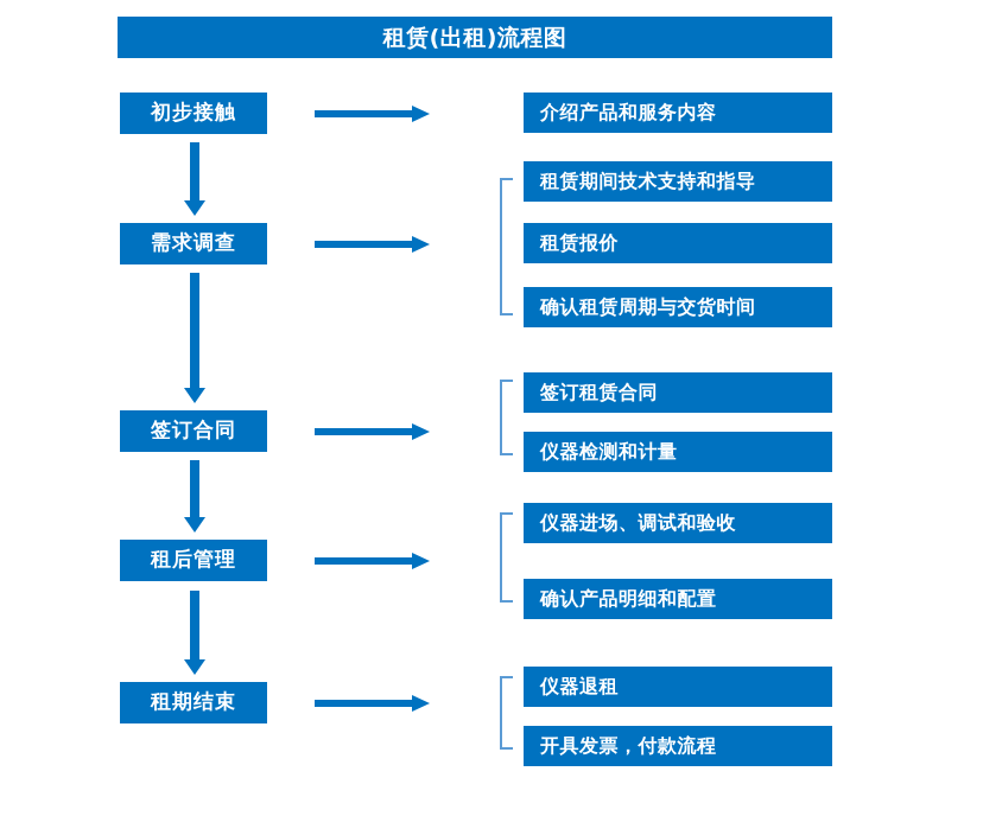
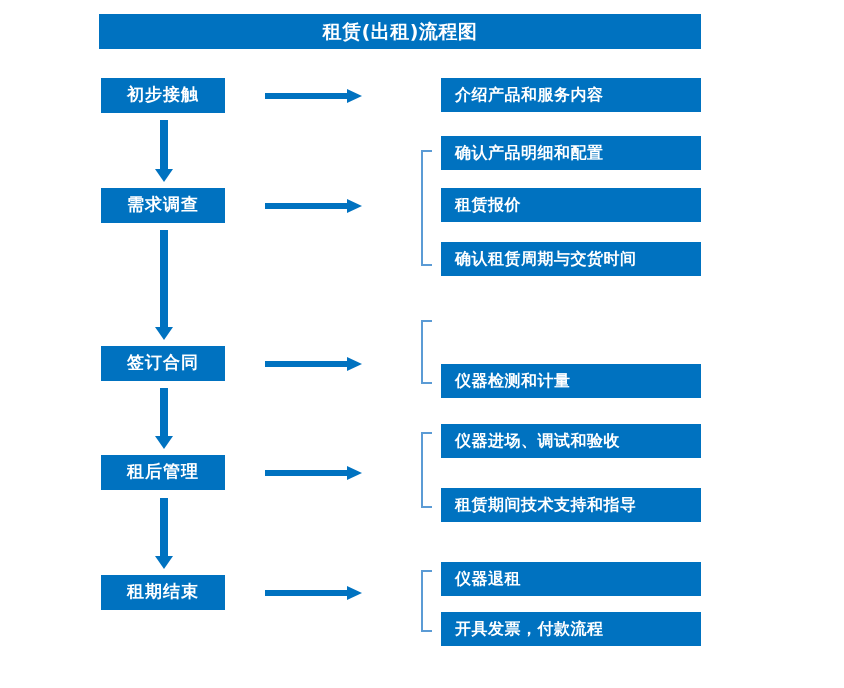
  租赁(出租)流程图
  初步接触
  需求调查
  签订合同
  租后管理
  租期结束
  介绍产品和服务内容
- 租赁期间技术支持和指导
+ 确认产品明细和配置
  租赁报价
  确认租赁周期与交货时间
- 签订租赁合同
  仪器检测和计量
  仪器进场、调试和验收
- 确认产品明细和配置
+ 租赁期间技术支持和指导
  仪器退租
  开具发票，付款流程
